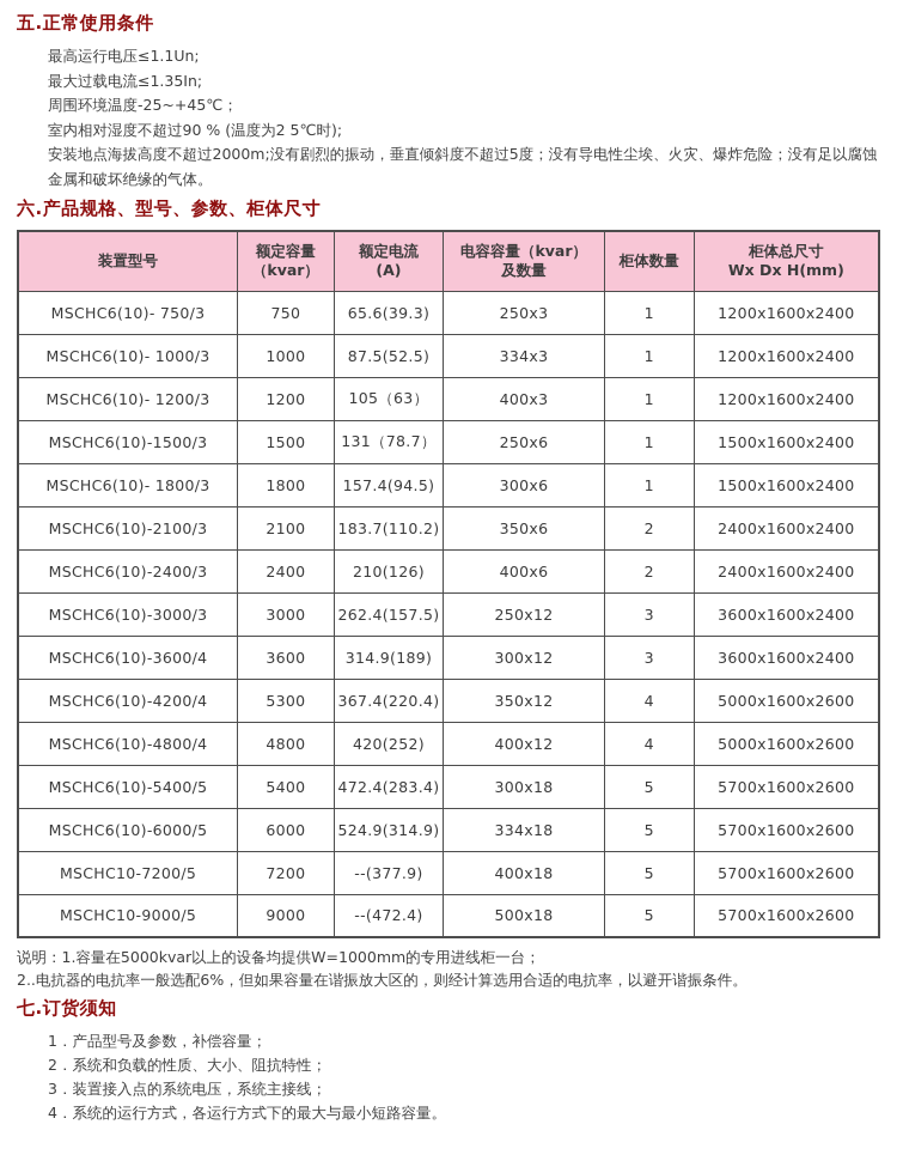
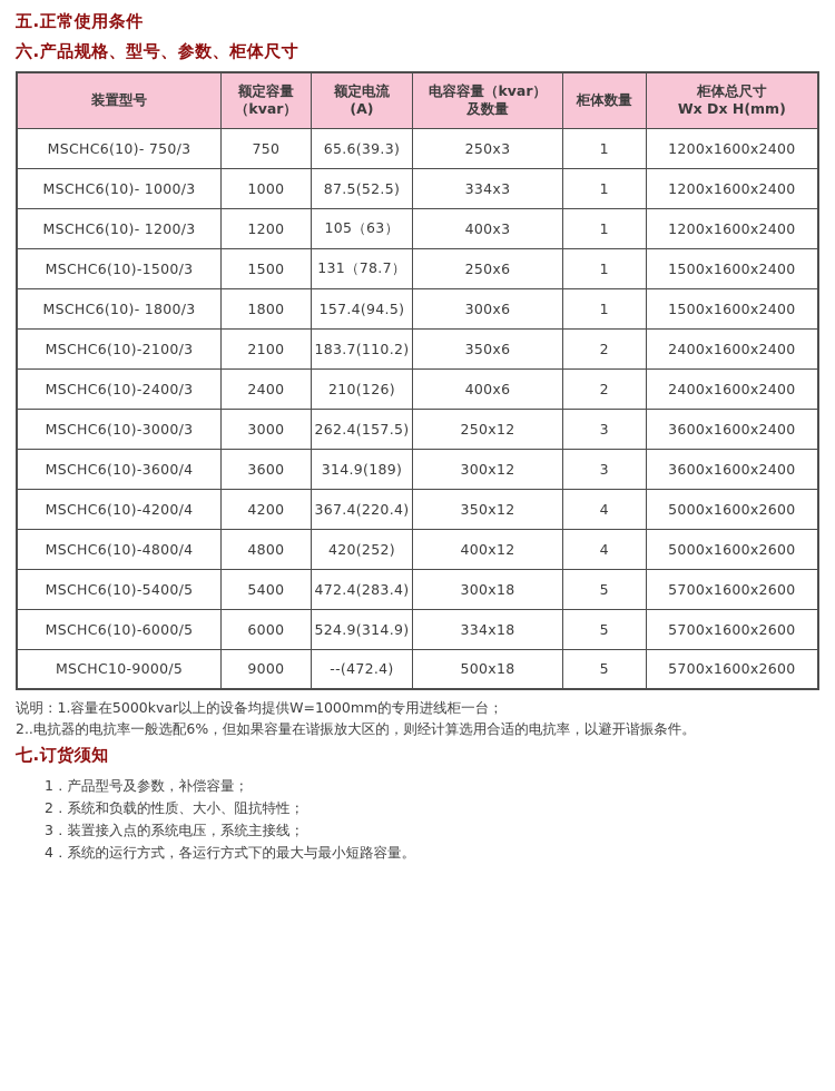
  五.正常使用条件
- 最高运行电压≤1.1Un;
- 最大过载电流≤1.35In;
- 周围环境温度-25~+45℃；
- 室内相对湿度不超过90 % (温度为2 5℃时);
- 安装地点海拔高度不超过2000m;没有剧烈的振动，垂直倾斜度不超过5度；没有导电性尘埃、火灾、爆炸危险；没有足以腐蚀金属和破坏绝缘的气体。
  六.产品规格、型号、参数、柜体尺寸
  装置型号	额定容量 （kvar）	额定电流 (A)	电容容量（kvar） 及数量	柜体数量	柜体总尺寸 Wx Dx H(mm)
  MSCHC6(10)- 750/3	750	65.6(39.3)	250x3	1	1200x1600x2400
  MSCHC6(10)- 1000/3	1000	87.5(52.5)	334x3	1	1200x1600x2400
  MSCHC6(10)- 1200/3	1200	105（63）	400x3	1	1200x1600x2400
  MSCHC6(10)-1500/3	1500	131（78.7）	250x6	1	1500x1600x2400
  MSCHC6(10)- 1800/3	1800	157.4(94.5)	300x6	1	1500x1600x2400
  MSCHC6(10)-2100/3	2100	183.7(110.2)	350x6	2	2400x1600x2400
  MSCHC6(10)-2400/3	2400	210(126)	400x6	2	2400x1600x2400
  MSCHC6(10)-3000/3	3000	262.4(157.5)	250x12	3	3600x1600x2400
  MSCHC6(10)-3600/4	3600	314.9(189)	300x12	3	3600x1600x2400
- MSCHC6(10)-4200/4	5300	367.4(220.4)	350x12	4	5000x1600x2600
+ MSCHC6(10)-4200/4	4200	367.4(220.4)	350x12	4	5000x1600x2600
  MSCHC6(10)-4800/4	4800	420(252)	400x12	4	5000x1600x2600
  MSCHC6(10)-5400/5	5400	472.4(283.4)	300x18	5	5700x1600x2600
  MSCHC6(10)-6000/5	6000	524.9(314.9)	334x18	5	5700x1600x2600
- MSCHC10-7200/5	7200	--(377.9)	400x18	5	5700x1600x2600
  MSCHC10-9000/5	9000	--(472.4)	500x18	5	5700x1600x2600
  说明：1.容量在5000kvar以上的设备均提供W=1000mm的专用进线柜一台；
  2..电抗器的电抗率一般选配6%，但如果容量在谐振放大区的，则经计算选用合适的电抗率，以避开谐振条件。
  七.订货须知
  1．产品型号及参数，补偿容量；
  2．系统和负载的性质、大小、阻抗特性；
  3．装置接入点的系统电压，系统主接线；
  4．系统的运行方式，各运行方式下的最大与最小短路容量。
